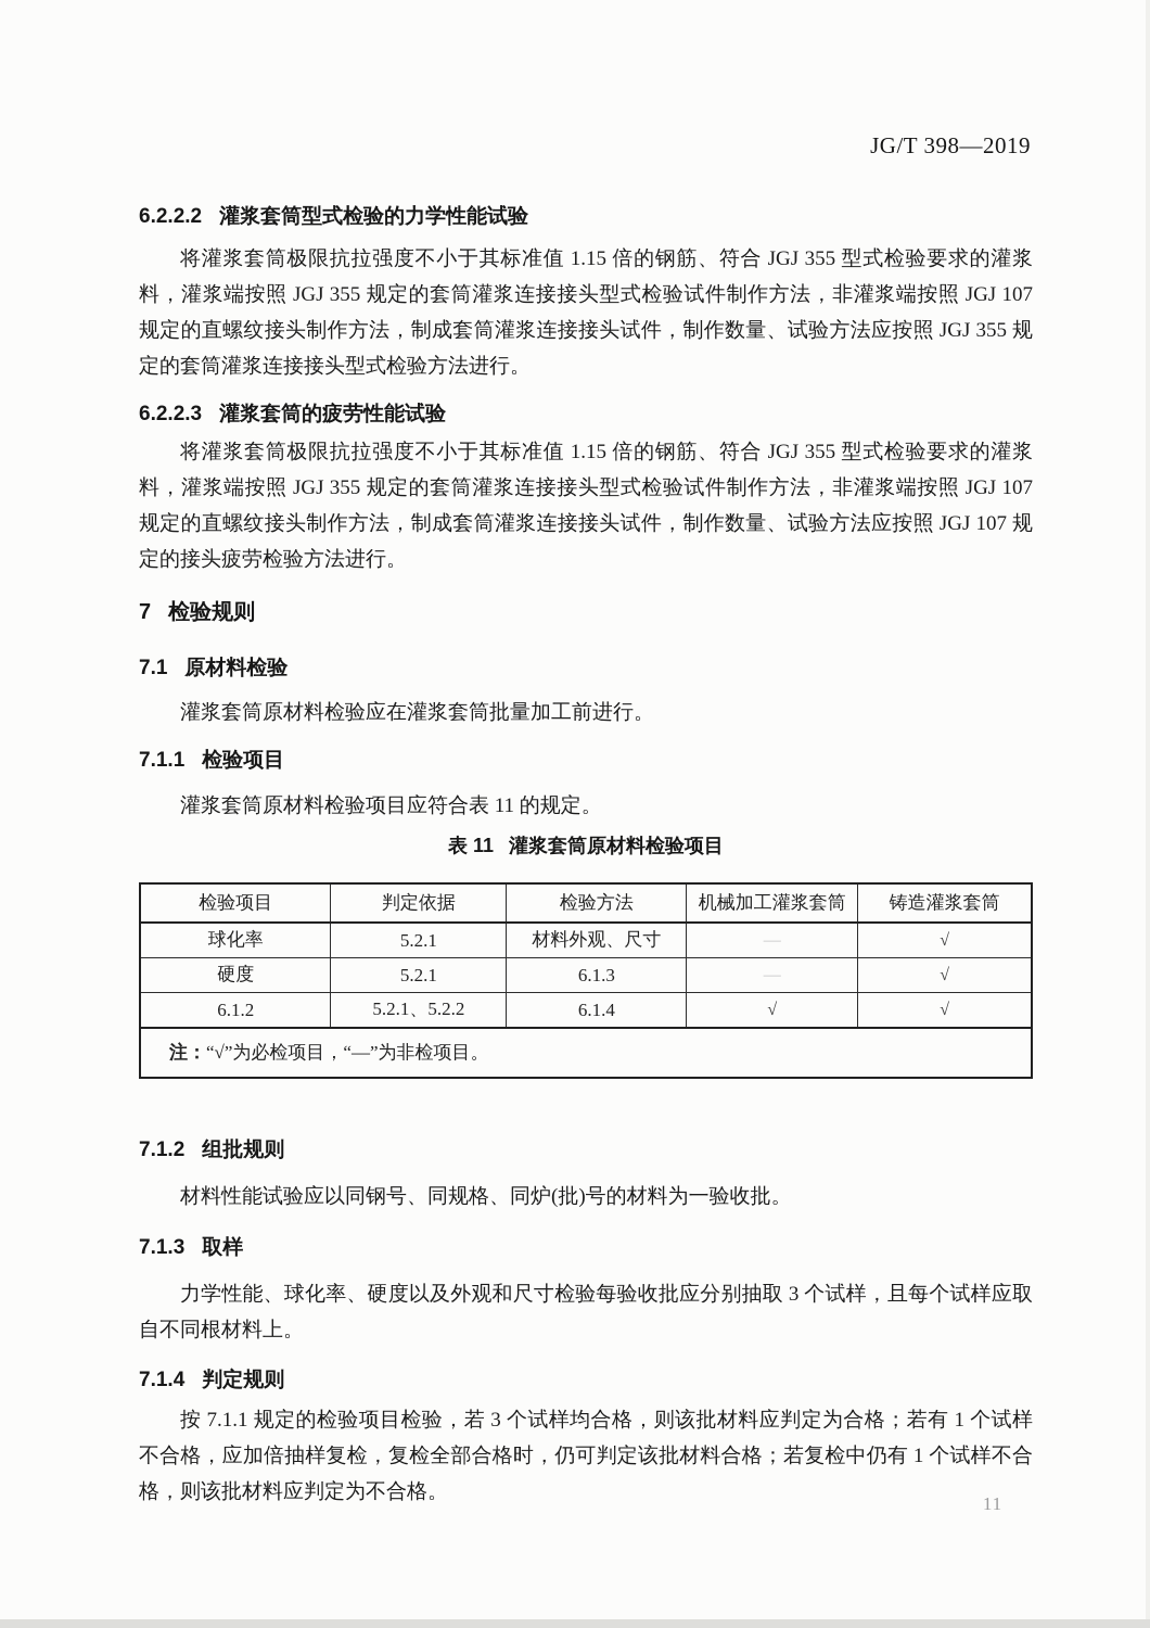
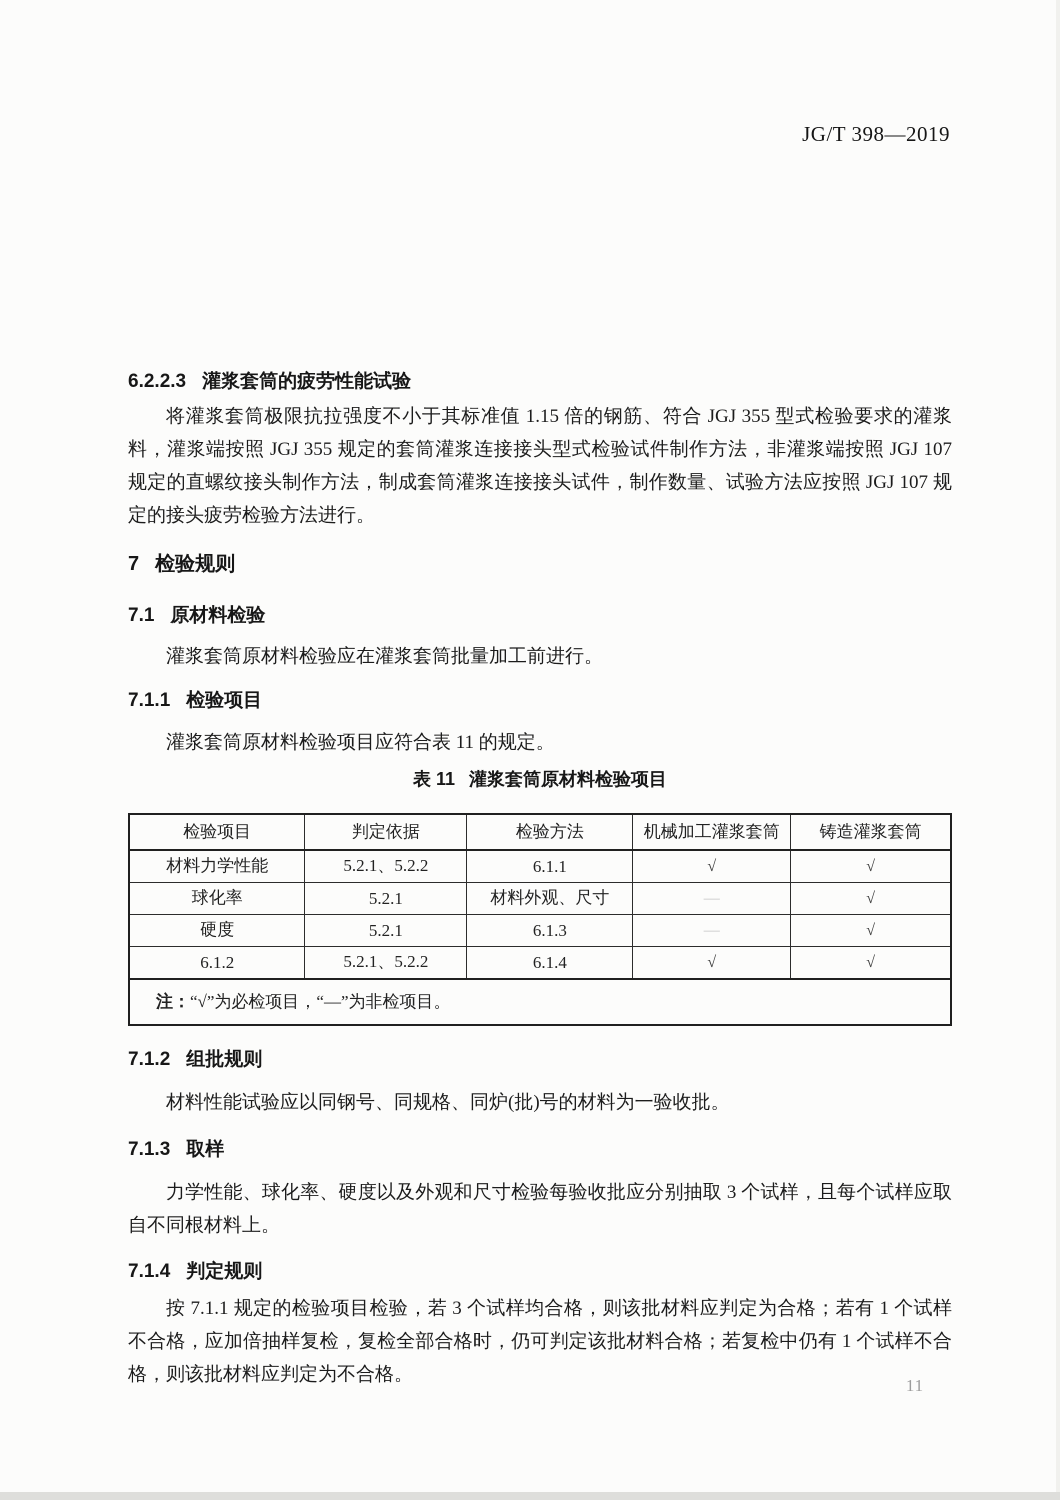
  JG/T 398—2019
- 6.2.2.2 灌浆套筒型式检验的力学性能试验
- 将灌浆套筒极限抗拉强度不小于其标准值 1.15 倍的钢筋、符合 JGJ 355 型式检验要求的灌浆料，灌浆端按照 JGJ 355 规定的套筒灌浆连接接头型式检验试件制作方法，非灌浆端按照 JGJ 107 规定的直螺纹接头制作方法，制成套筒灌浆连接接头试件，制作数量、试验方法应按照 JGJ 355 规定的套筒灌浆连接接头型式检验方法进行。
  6.2.2.3 灌浆套筒的疲劳性能试验
  将灌浆套筒极限抗拉强度不小于其标准值 1.15 倍的钢筋、符合 JGJ 355 型式检验要求的灌浆料，灌浆端按照 JGJ 355 规定的套筒灌浆连接接头型式检验试件制作方法，非灌浆端按照 JGJ 107 规定的直螺纹接头制作方法，制成套筒灌浆连接接头试件，制作数量、试验方法应按照 JGJ 107 规定的接头疲劳检验方法进行。
  7 检验规则
  7.1 原材料检验
  灌浆套筒原材料检验应在灌浆套筒批量加工前进行。
  7.1.1 检验项目
  灌浆套筒原材料检验项目应符合表 11 的规定。
  表 11 灌浆套筒原材料检验项目
  检验项目	判定依据	检验方法	机械加工灌浆套筒	铸造灌浆套筒
+ 材料力学性能	5.2.1、5.2.2	6.1.1	√	√
  球化率	5.2.1	材料外观、尺寸	—	√
  硬度	5.2.1	6.1.3	—	√
  6.1.2	5.2.1、5.2.2	6.1.4	√	√
  注：“√”为必检项目，“—”为非检项目。
  7.1.2 组批规则
  材料性能试验应以同钢号、同规格、同炉(批)号的材料为一验收批。
  7.1.3 取样
  力学性能、球化率、硬度以及外观和尺寸检验每验收批应分别抽取 3 个试样，且每个试样应取自不同根材料上。
  7.1.4 判定规则
  按 7.1.1 规定的检验项目检验，若 3 个试样均合格，则该批材料应判定为合格；若有 1 个试样不合格，应加倍抽样复检，复检全部合格时，仍可判定该批材料合格；若复检中仍有 1 个试样不合格，则该批材料应判定为不合格。
  11
